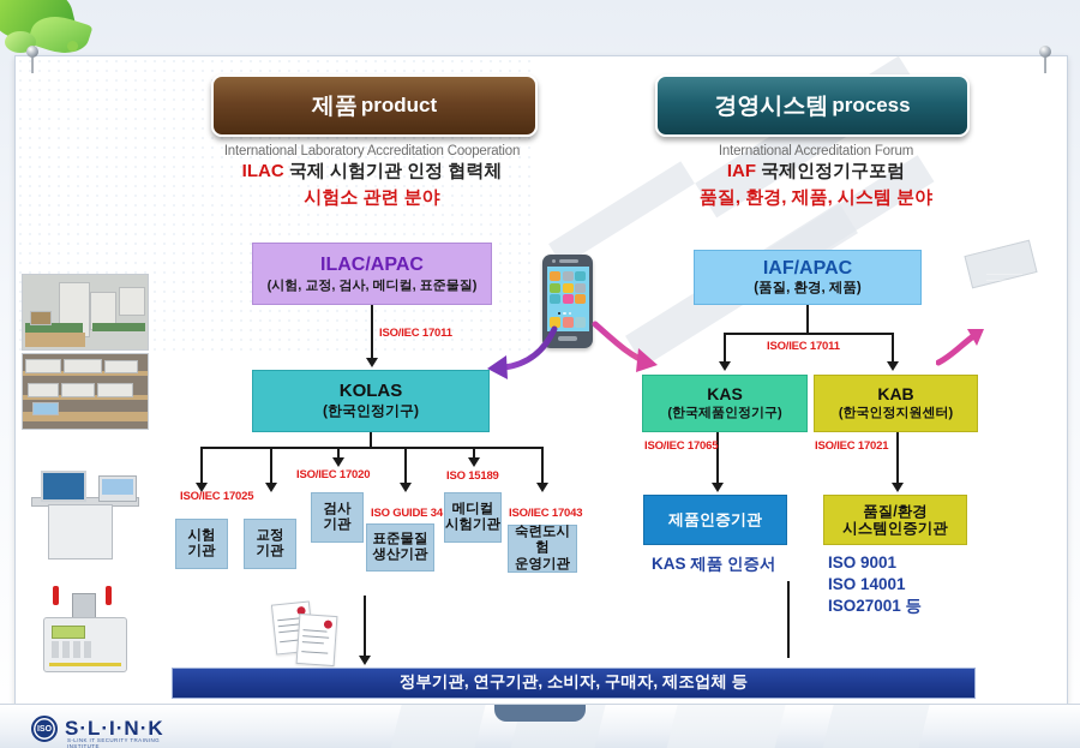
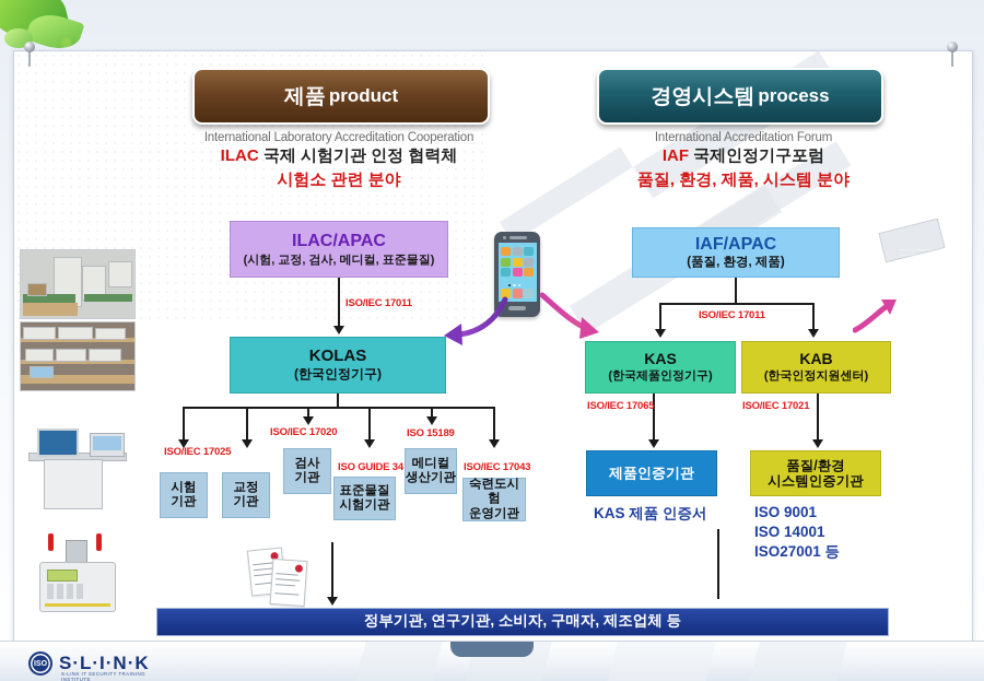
  제품
  product
  경영시스템
  process
  International Laboratory Accreditation Cooperation
  ILAC 국제 시험기관 인정 협력체
  시험소 관련 분야
  International Accreditation Forum
  IAF 국제인정기구포럼
  품질, 환경, 제품, 시스템 분야
  ILAC/APAC
  (시험, 교정, 검사, 메디컬, 표준물질)
  ISO/IEC 17011
  KOLAS
  (한국인정기구)
  ISO/IEC 17025
  ISO/IEC 17020
  ISO GUIDE 34
  ISO 15189
  ISO/IEC 17043
  시험
  기관
  교정
  기관
  검사
  기관
  표준물질
- 생산기관
+ 시험기관
  메디컬
- 시험기관
+ 생산기관
  숙련도시험
  운영기관
  IAF/APAC
  (품질, 환경, 제품)
  ISO/IEC 17011
  KAS
  (한국제품인정기구)
  KAB
  (한국인정지원센터)
  ISO/IEC 17065
  ISO/IEC 17021
  제품인증기관
  품질/환경
  시스템인증기관
  KAS 제품 인증서
  ISO 9001
  ISO 14001
  ISO27001 등
  정부기관, 연구기관, 소비자, 구매자, 제조업체 등
  S·L·I·N·K
